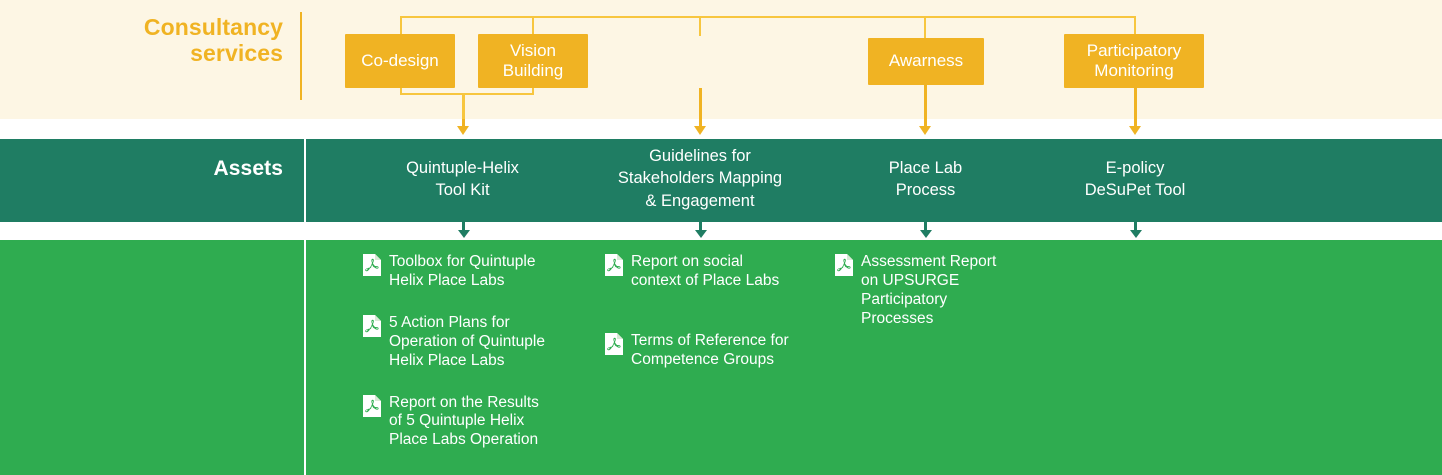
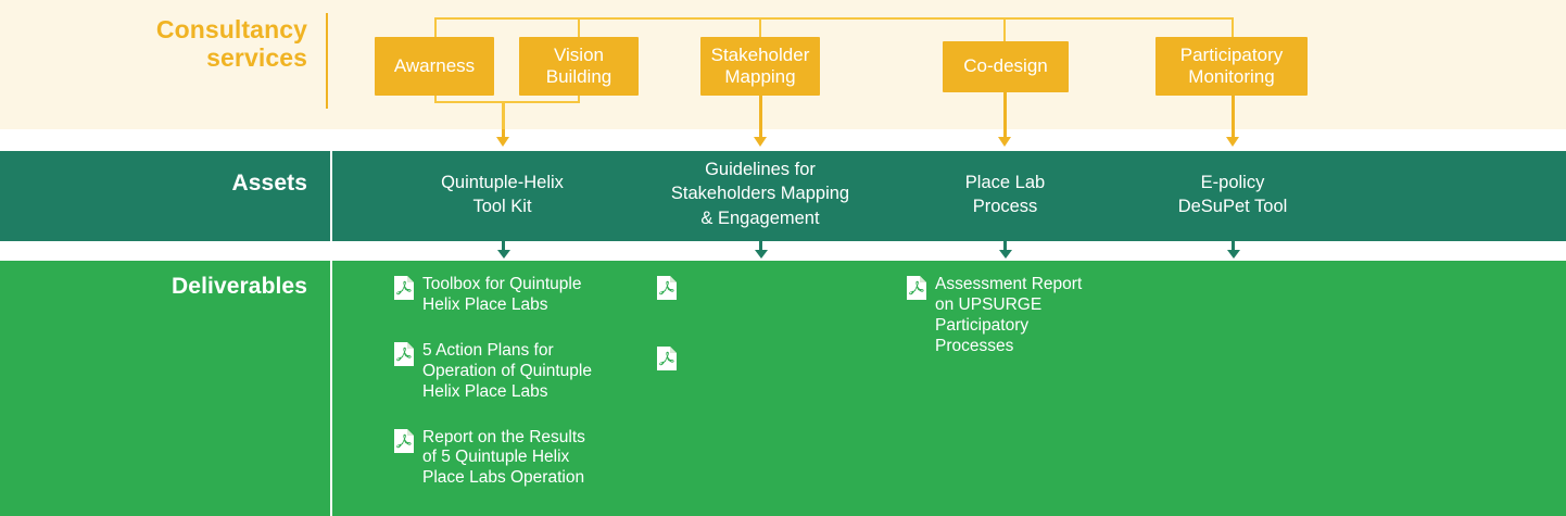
  Consultancy
  services
- Co-design
+ Awarness
  Vision
  Building
+ Stakeholder
+ Mapping
- Awarness
+ Co-design
  Participatory
  Monitoring
  Assets
  Quintuple-Helix
  Tool Kit
  Guidelines for
  Stakeholders Mapping
  & Engagement
  Place Lab
  Process
  E-policy
  DeSuPet Tool
+ Deliverables
  Toolbox for Quintuple
  Helix Place Labs
  5 Action Plans for
  Operation of Quintuple
  Helix Place Labs
  Report on the Results
  of 5 Quintuple Helix
  Place Labs Operation
- Report on social
- context of Place Labs
- Terms of Reference for
- Competence Groups
  Assessment Report
  on UPSURGE
  Participatory
  Processes
